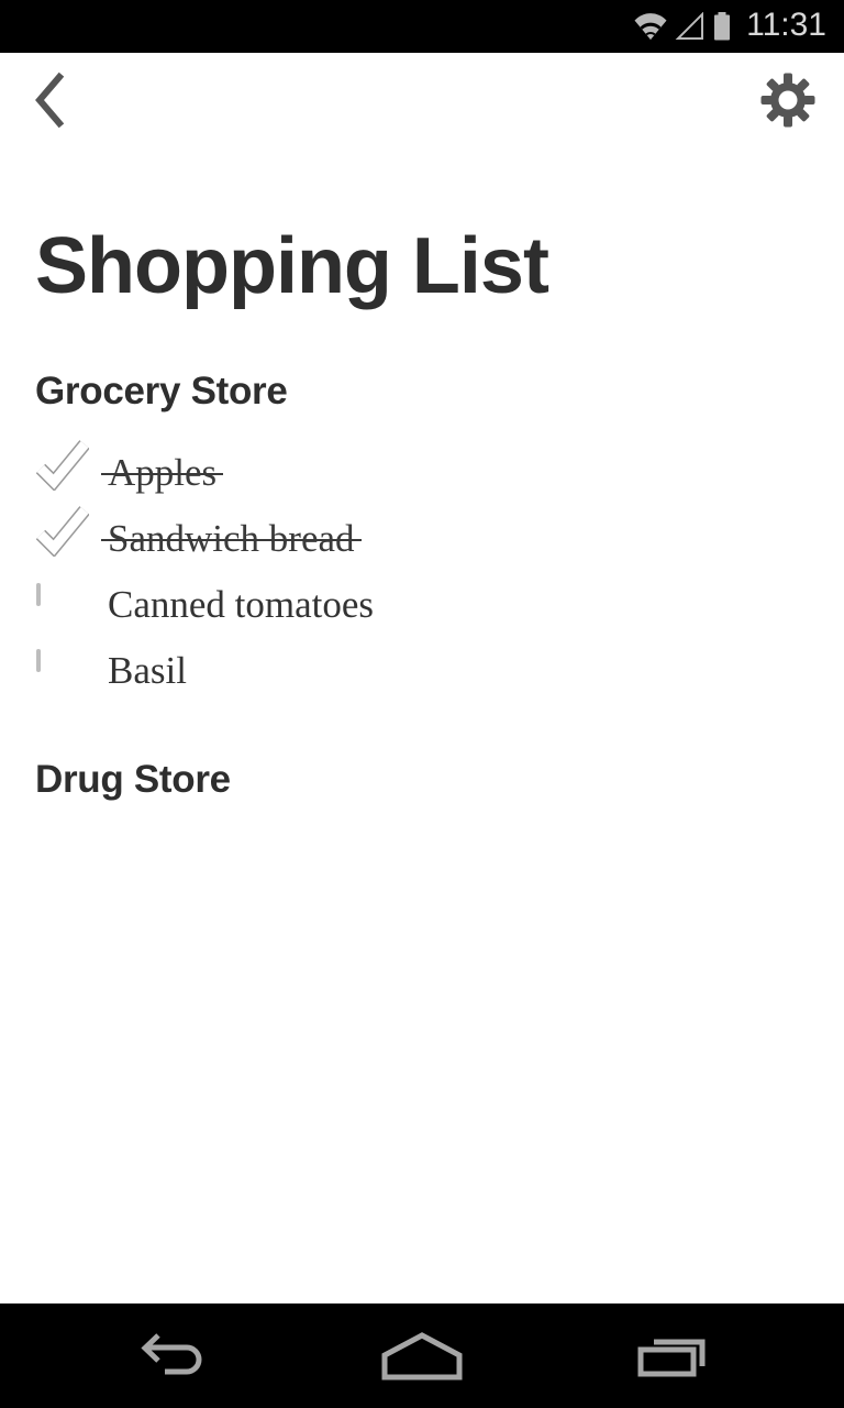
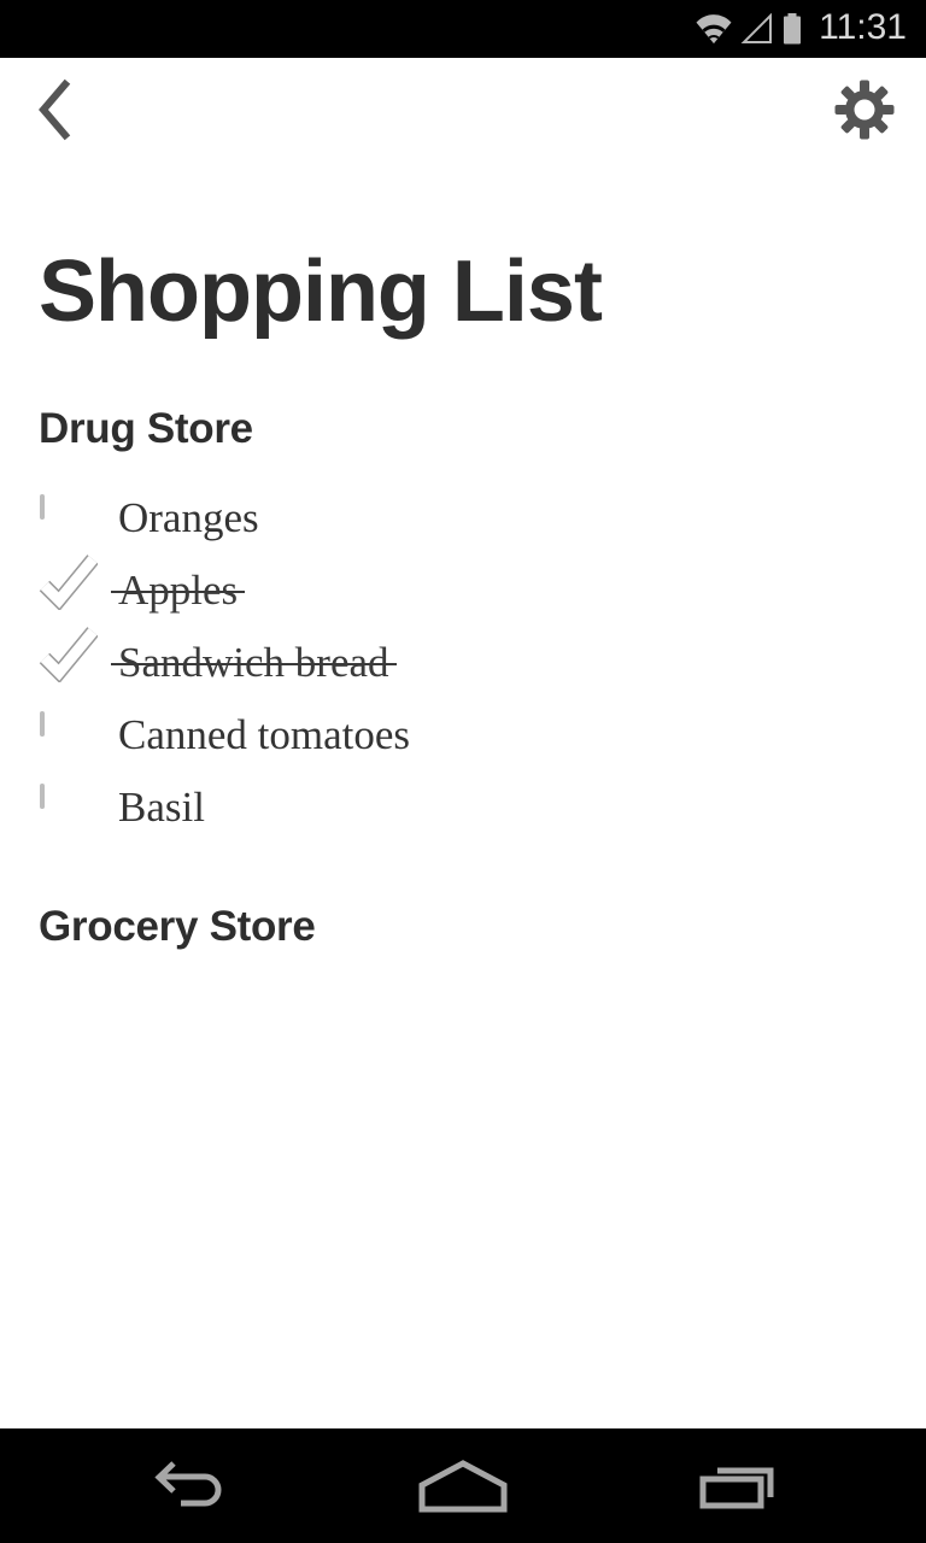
  11:31
  Shopping List
- Grocery Store
+ Drug Store
+ Oranges
  Apples
  Sandwich bread
  Canned tomatoes
  Basil
- Drug Store
+ Grocery Store
